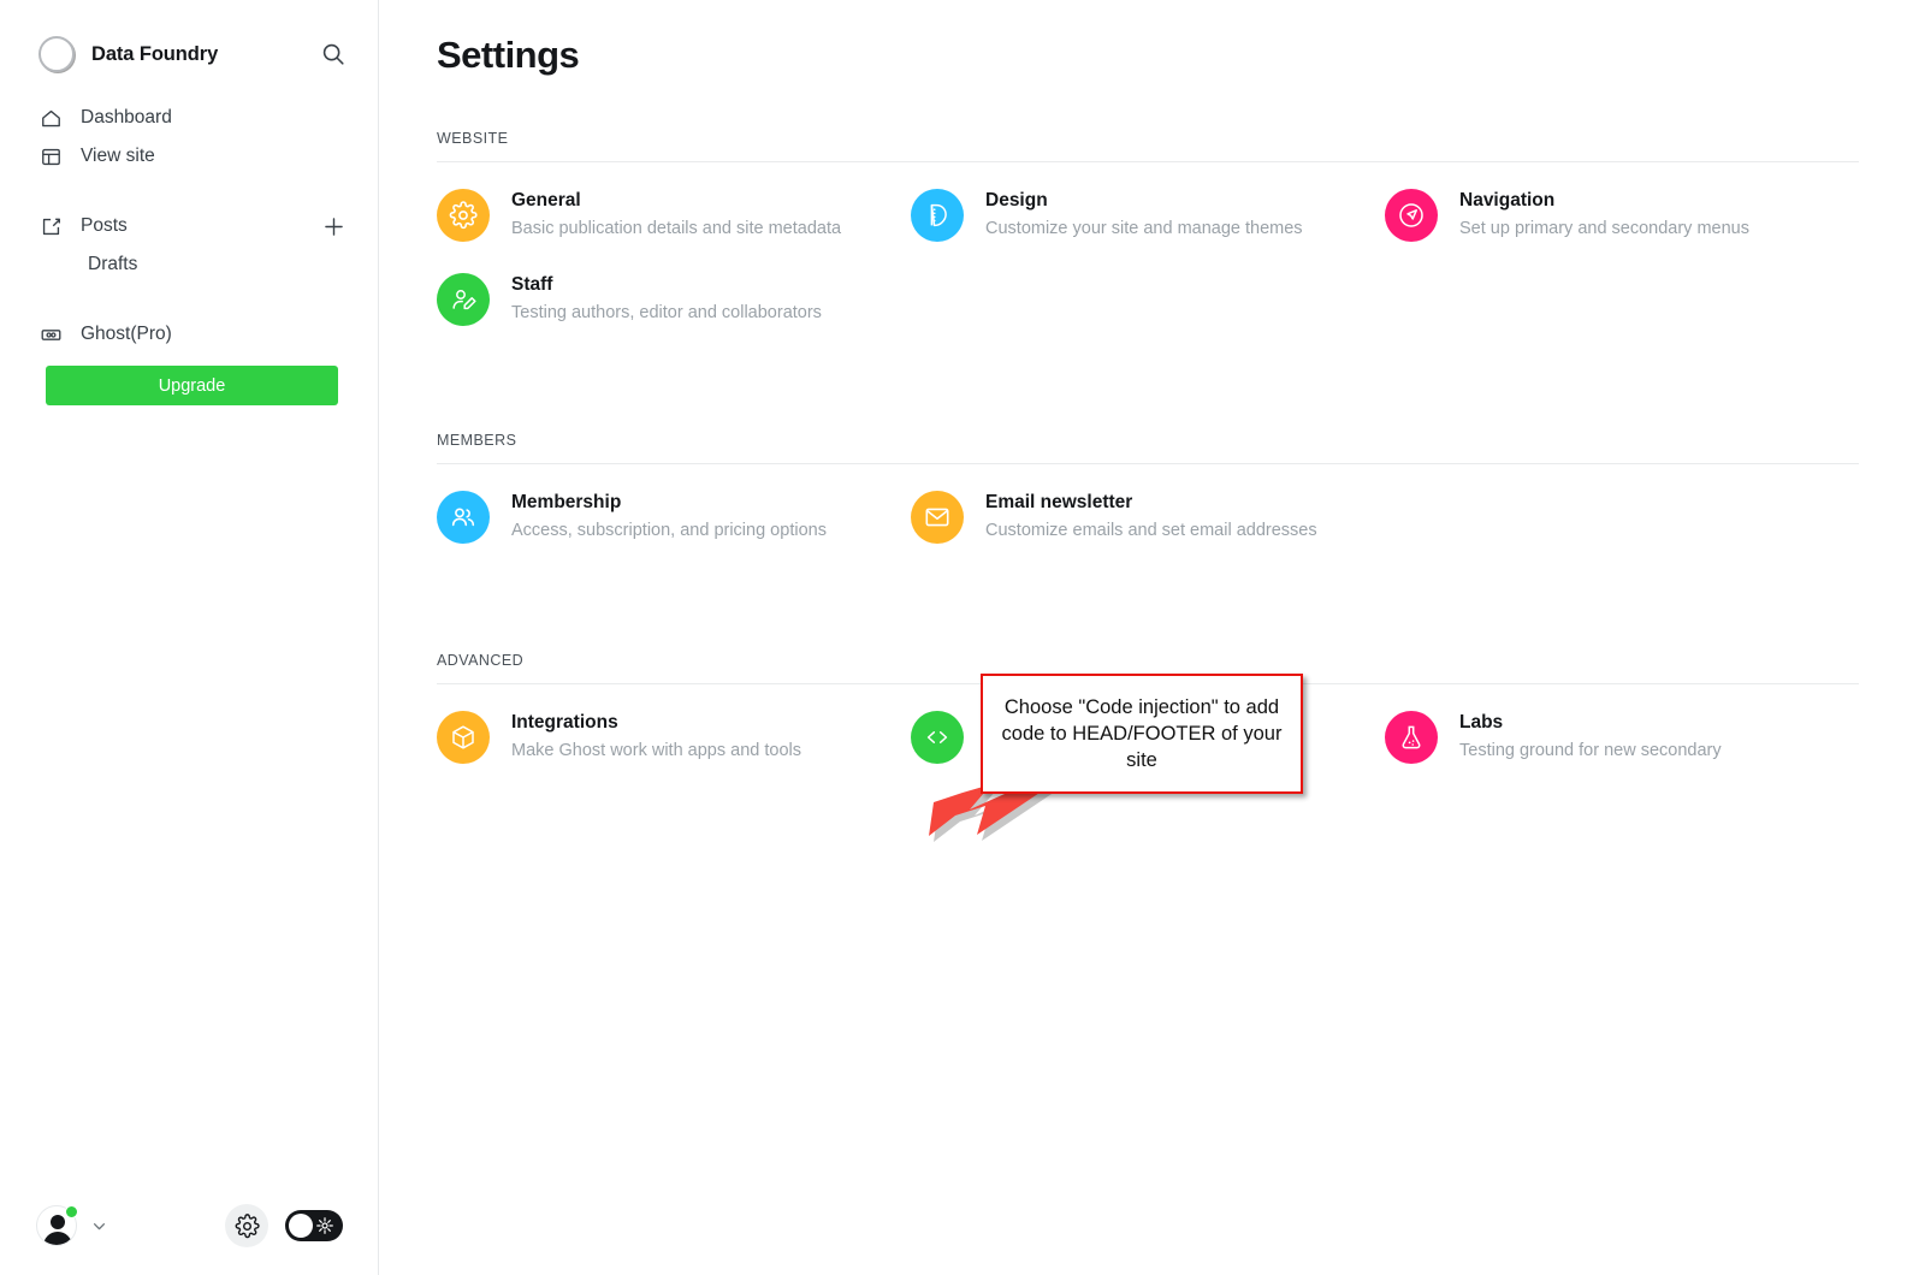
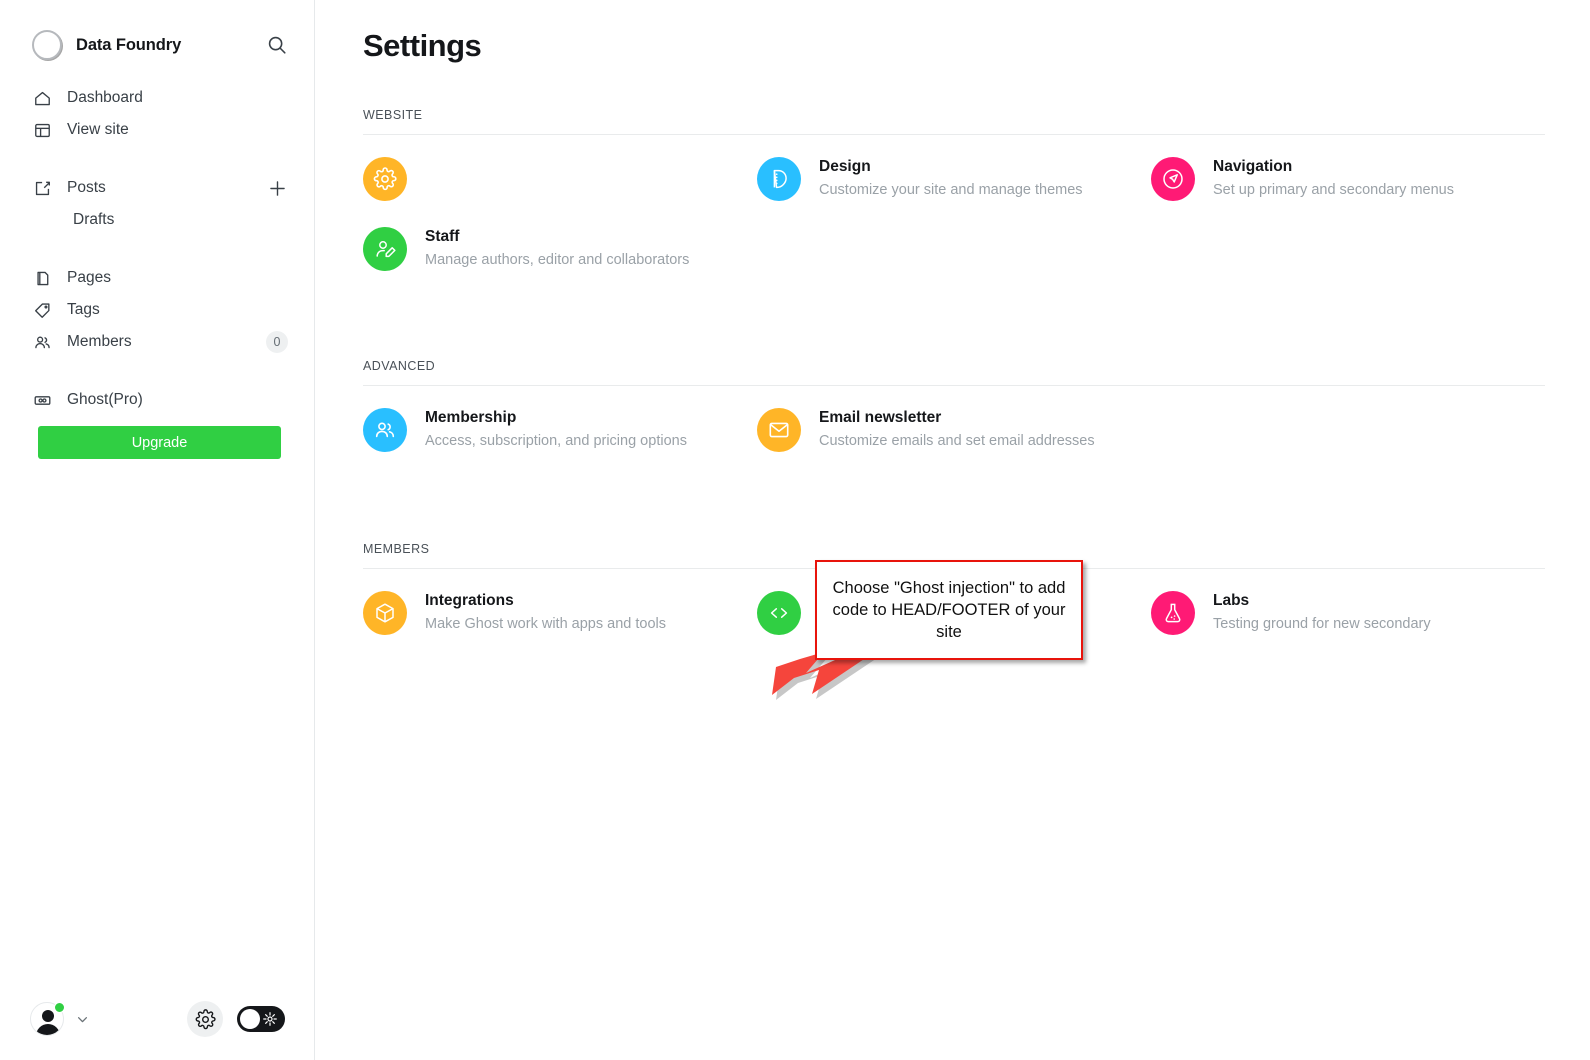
  Data Foundry
  Dashboard
  View site
  Posts
  Drafts
+ Pages
+ Tags
+ Members
+ 0
  Ghost(Pro)
  Upgrade
  Settings
  WEBSITE
- General
- Basic publication details and site metadata
  Design
  Customize your site and manage themes
  Navigation
  Set up primary and secondary menus
  Staff
- Testing authors, editor and collaborators
+ Manage authors, editor and collaborators
- MEMBERS
+ ADVANCED
  Membership
  Access, subscription, and pricing options
  Email newsletter
  Customize emails and set email addresses
- ADVANCED
+ MEMBERS
  Integrations
  Make Ghost work with apps and tools
  Labs
  Testing ground for new secondary
- Choose "Code injection" to add code to HEAD/FOOTER of your site
+ Choose "Ghost injection" to add code to HEAD/FOOTER of your site
